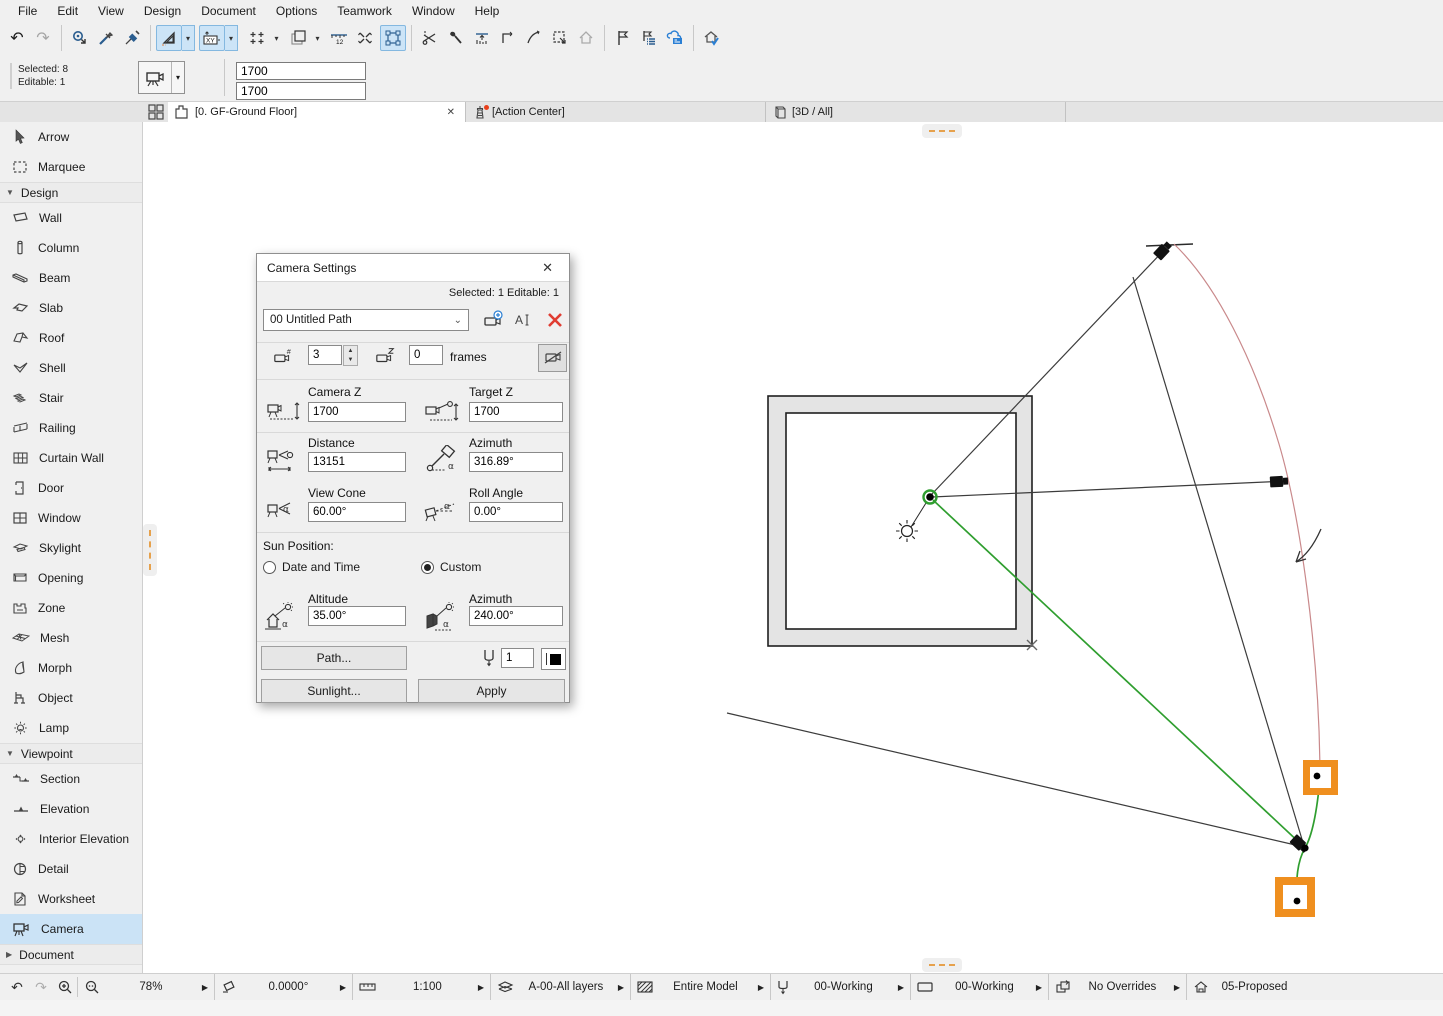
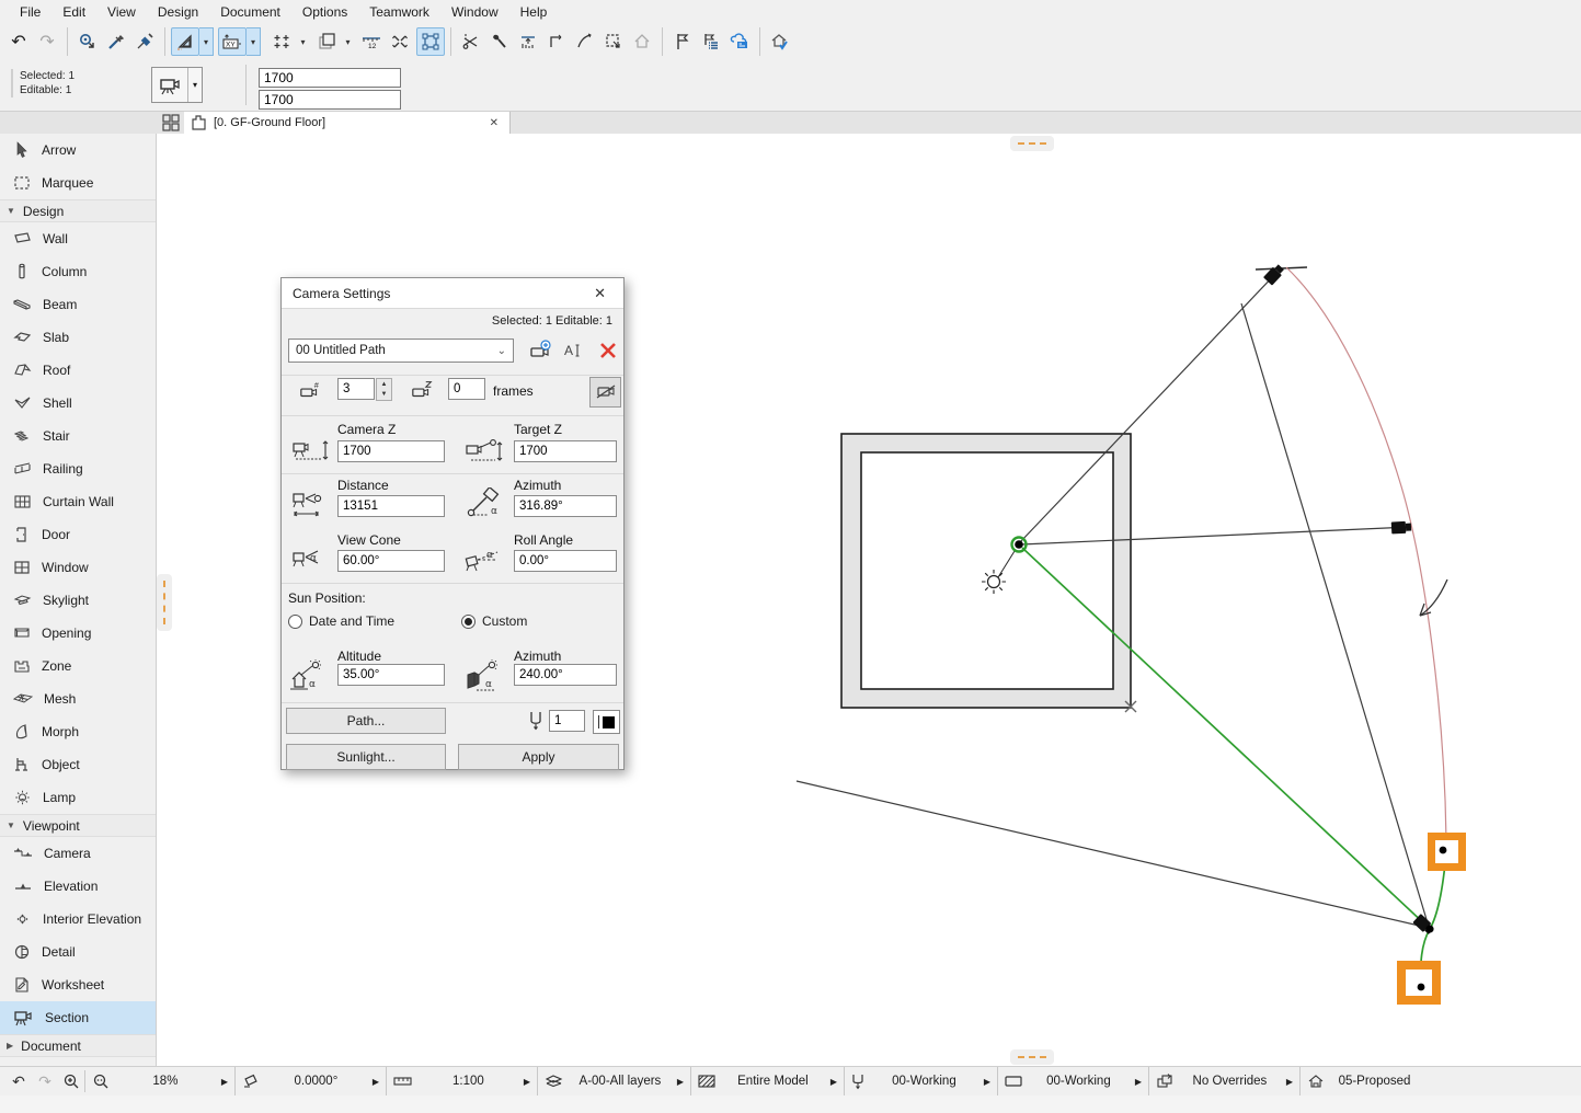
  File
  Edit
  View
  Design
  Document
  Options
  Teamwork
  Window
  Help
  ↶
  ↷
  ▾
  ▾
  ▾
  ▾
- Selected: 8
+ Selected: 1
  Editable: 1
  ▾
  1700
  1700
  [0. GF-Ground Floor]
  ✕
- [Action Center]
- [3D / All]
  Arrow
  Marquee
  ▼
  Design
  Wall
  Column
  Beam
  Slab
  Roof
  Shell
  Stair
  Railing
  Curtain Wall
  Door
  Window
  Skylight
  Opening
  Zone
  Mesh
  Morph
  Object
  Lamp
  ▼
  Viewpoint
- Section
+ Camera
  Elevation
  Interior Elevation
  Detail
  Worksheet
- Camera
+ Section
  ▶
  Document
  Camera Settings
  ✕
  Selected: 1 Editable: 1
  00 Untitled Path
  ⌄
  A
  #
  3
  0
  frames
  Camera Z
  Target Z
  1700
  1700
  Distance
  Azimuth
  13151
  α
  316.89°
  View Cone
  Roll Angle
  α
  60.00°
  α
  0.00°
  Sun Position:
  Date and Time
  Custom
  Altitude
  Azimuth
  α
  35.00°
  α
  240.00°
  Path...
  1
  Sunlight...
  Apply
  ↶
  ↷
- 78%
+ 18%
  ▶
  0.0000°
  ▶
  1:100
  ▶
  A-00-All layers
  ▶
  Entire Model
  ▶
  00-Working
  ▶
  00-Working
  ▶
  No Overrides
  ▶
  05-Proposed
